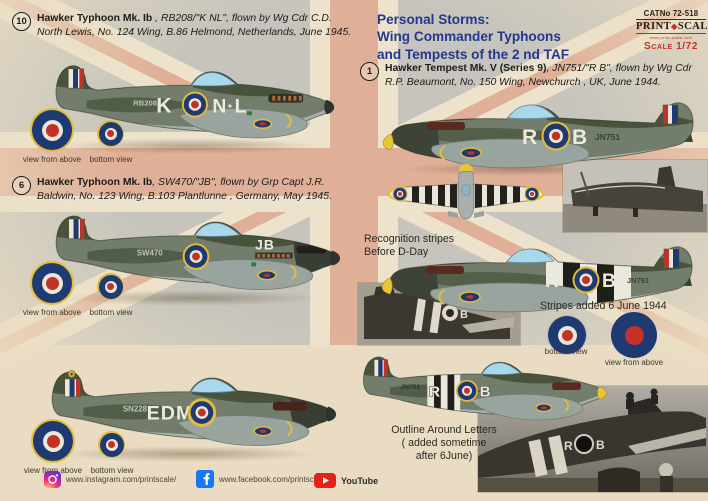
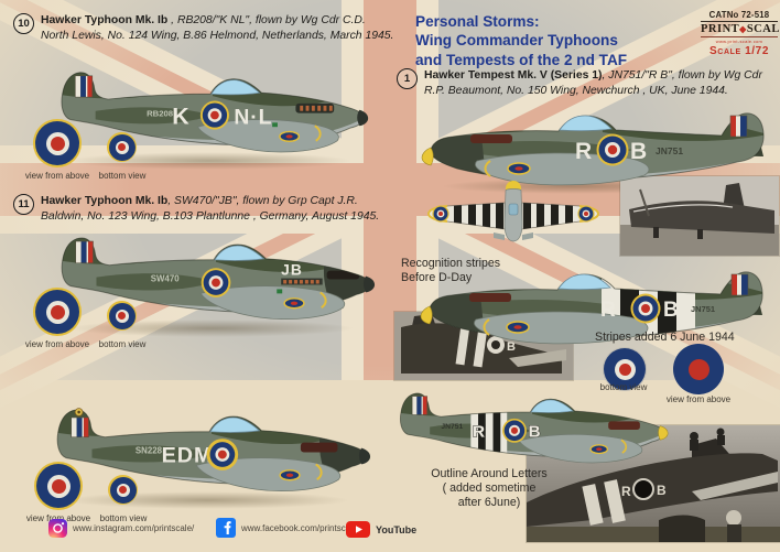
  10
- Hawker Typhoon Mk. Ib , RB208/"K NL", flown by Wg Cdr C.D. North Lewis, No. 124 Wing, B.86 Helmond, Netherlands, June 1945.
+ Hawker Typhoon Mk. Ib , RB208/"K NL", flown by Wg Cdr C.D. North Lewis, No. 124 Wing, B.86 Helmond, Netherlands, March 1945.
  RB208
  K
  N·L
  view from above
  bottom view
- 6
+ 11
- Hawker Typhoon Mk. Ib, SW470/"JB", flown by Grp Capt J.R. Baldwin, No. 123 Wing, B.103 Plantlunne , Germany, May 1945.
+ Hawker Typhoon Mk. Ib, SW470/"JB", flown by Grp Capt J.R. Baldwin, No. 123 Wing, B.103 Plantlunne , Germany, August 1945.
  SW470
  JB
  view from above
  bottom view
  SN228
  EDM
  view from above
  bottom view
  www.instagram.com/printscale/
  www.facebook.com/printsc
  YouTube
  Personal Storms:
  Wing Commander Typhoons
  and Tempests of the 2 nd TAF
  CATNo 72-518
  PRINT◆SCAL
  Scale 1/72
  1
- Hawker Tempest Mk. V (Series 9), JN751/"R B", flown by Wg Cdr R.P. Beaumont, No. 150 Wing, Newchurch , UK, June 1944.
+ Hawker Tempest Mk. V (Series 1), JN751/"R B", flown by Wg Cdr R.P. Beaumont, No. 150 Wing, Newchurch , UK, June 1944.
  R
  B
  JN751
  Recognition stripes
  Before D-Day
  B
  R
  B
  JN751
  Stripes added 6 June 1944
  bottom view
  view from above
  R
  B
  Outline Around Letters
  ( added sometime
  after 6June)
  R
  B
